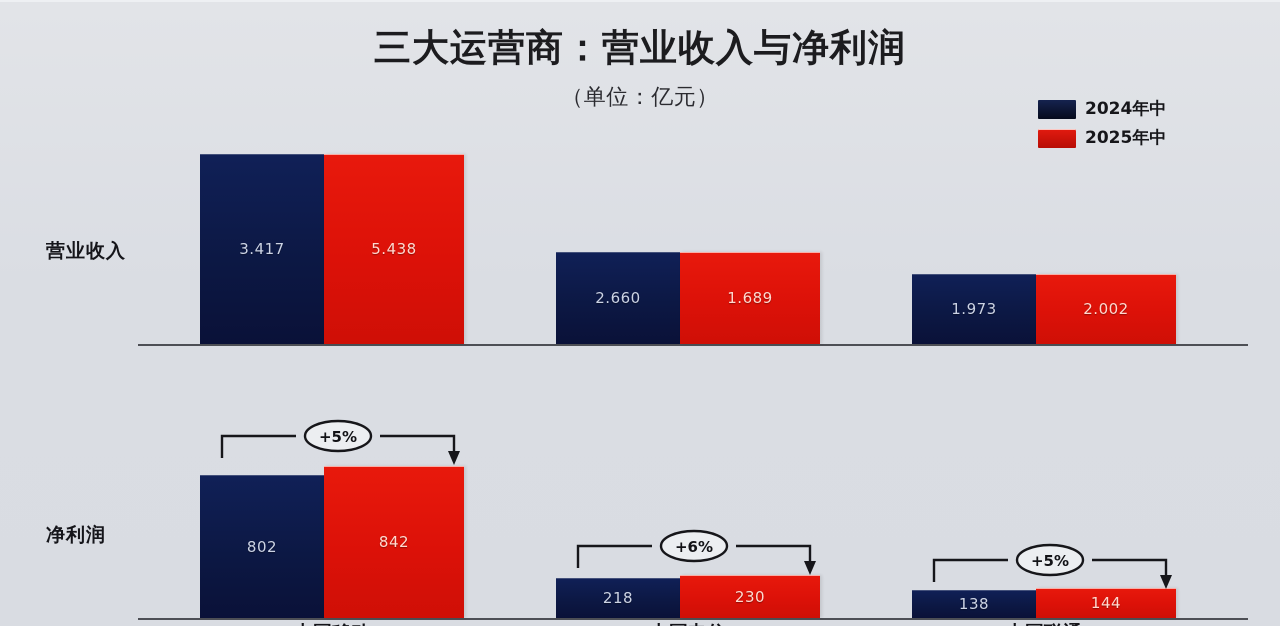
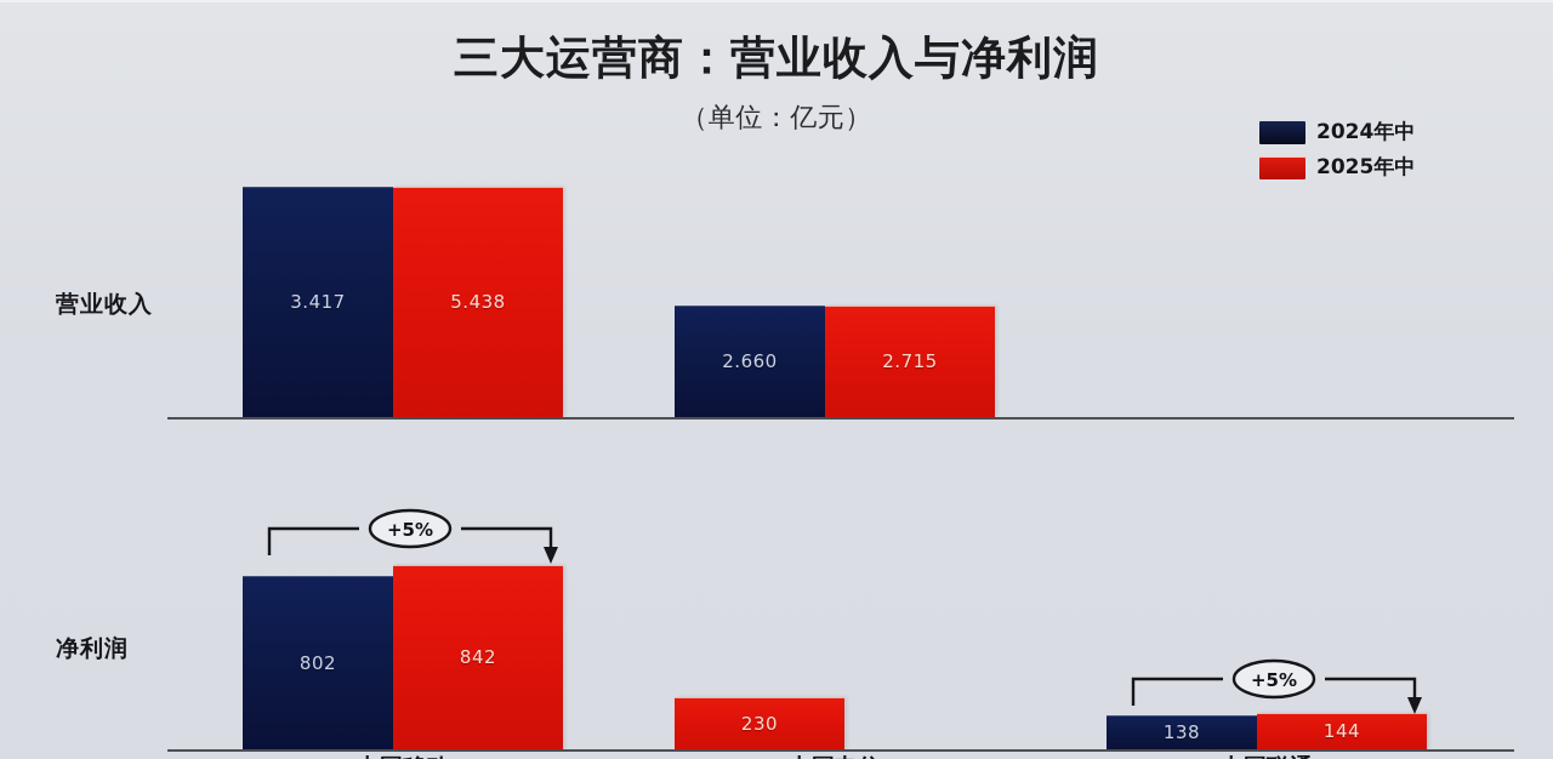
  三大运营商：营业收入与净利润
  （单位：亿元）
  2024年中
  2025年中
  营业收入
  净利润
  3.417
  5.438
  2.660
- 1.689
+ 2.715
- 1.973
- 2.002
  802
  842
  +5%
- 218
  230
- +6%
  138
  144
  +5%
